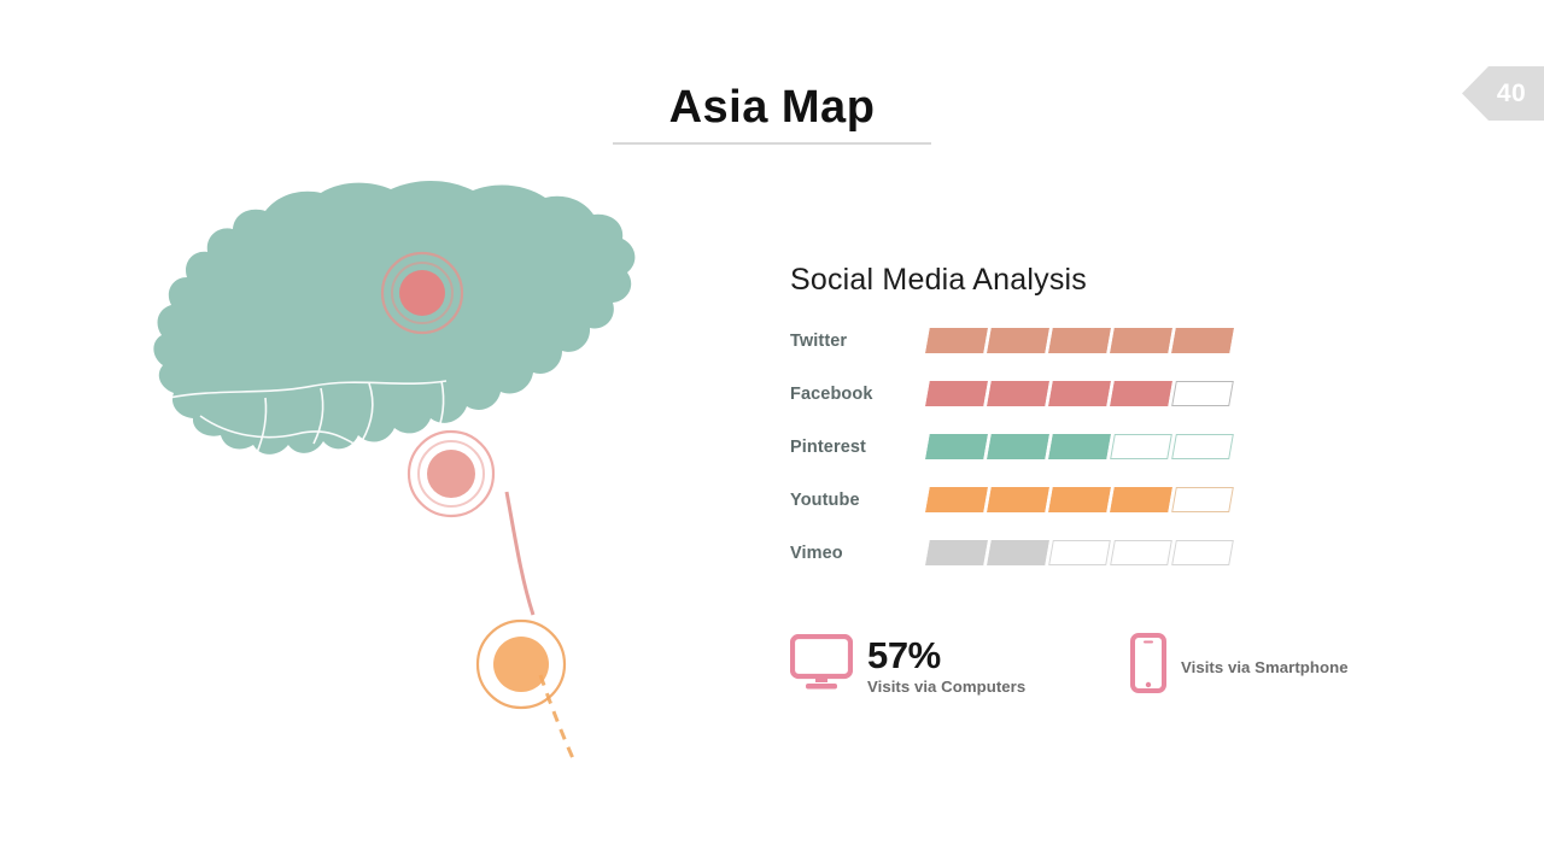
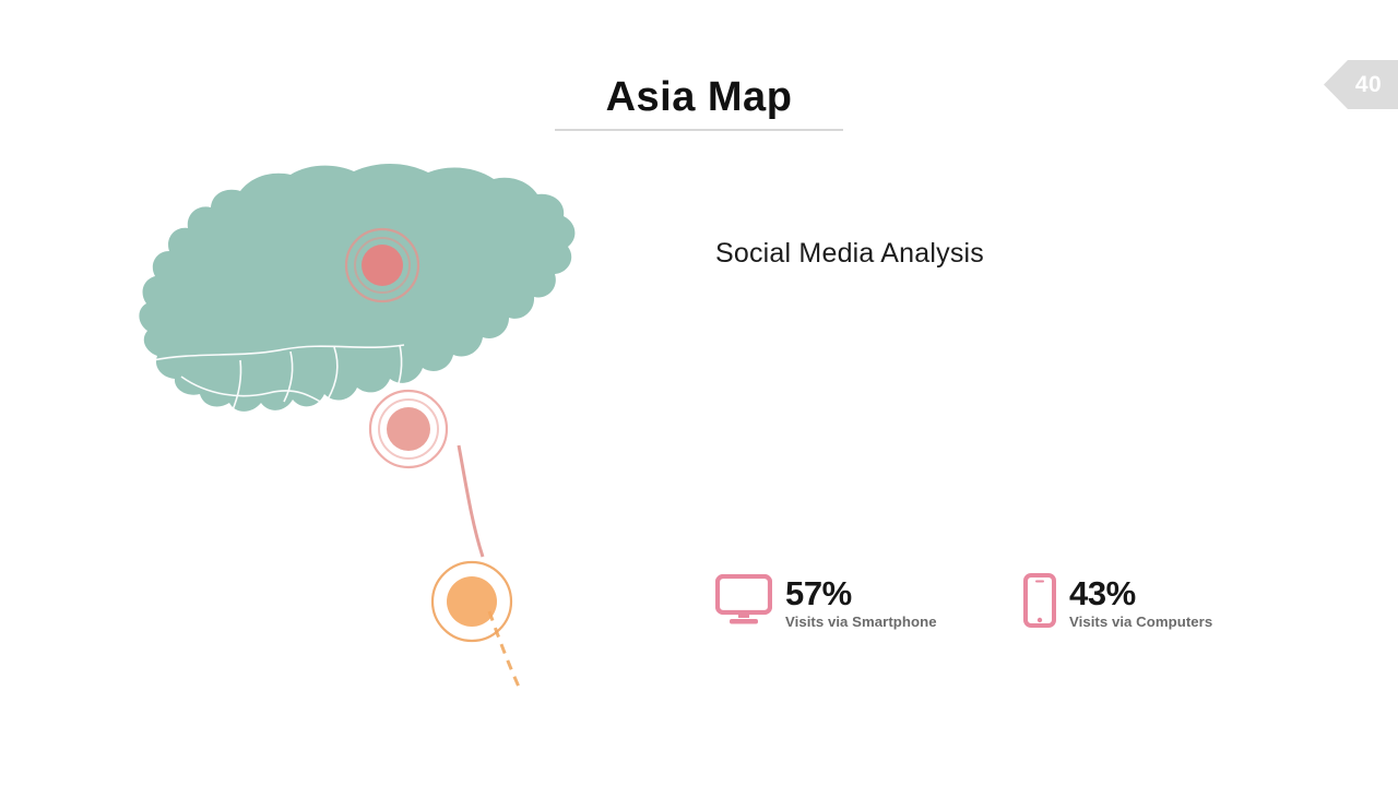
  40
  Asia Map
  Social Media Analysis
- Twitter
- Facebook
- Pinterest
- Youtube
- Vimeo
  57%
- Visits via Computers
+ Visits via Smartphone
+ 43%
- Visits via Smartphone
+ Visits via Computers
